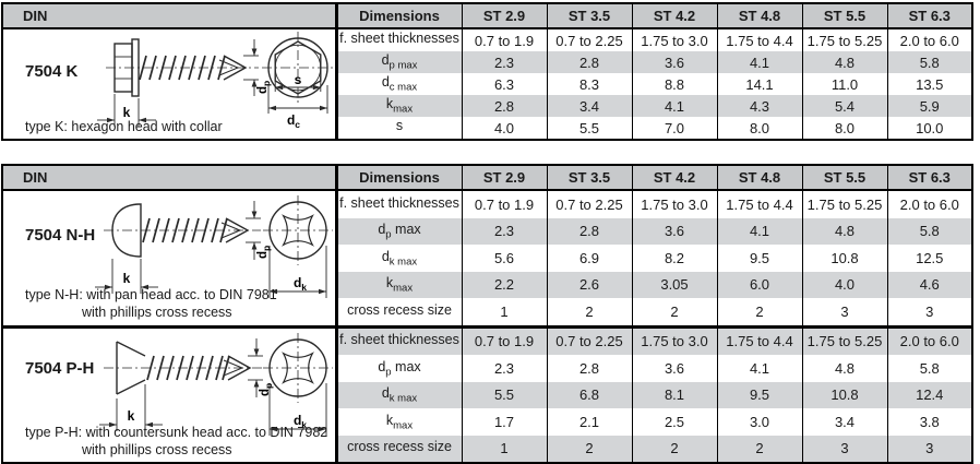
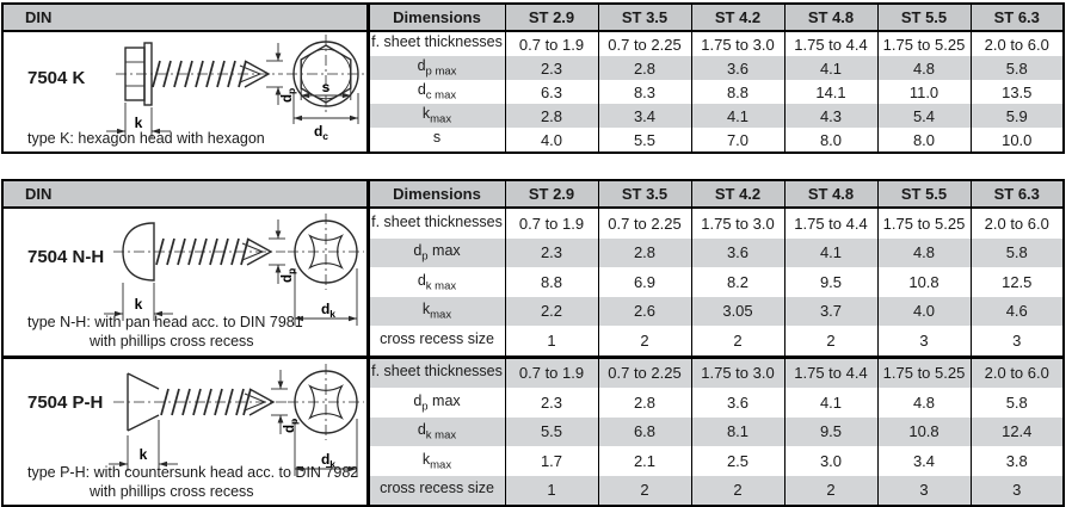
  DIN	Dimensions	ST 2.9	ST 3.5	ST 4.2	ST 4.8	ST 5.5	ST 6.3
- 7504 K k s dc type K: hexagon head with collar	f. sheet thicknesses	0.7 to 1.9	0.7 to 2.25	1.75 to 3.0	1.75 to 4.4	1.75 to 5.25	2.0 to 6.0
+ 7504 K k s dc type K: hexagon head with hexagon	f. sheet thicknesses	0.7 to 1.9	0.7 to 2.25	1.75 to 3.0	1.75 to 4.4	1.75 to 5.25	2.0 to 6.0
  dp max	2.3	2.8	3.6	4.1	4.8	5.8
  dc max	6.3	8.3	8.8	14.1	11.0	13.5
  kmax	2.8	3.4	4.1	4.3	5.4	5.9
  s	4.0	5.5	7.0	8.0	8.0	10.0
  DIN	Dimensions	ST 2.9	ST 3.5	ST 4.2	ST 4.8	ST 5.5	ST 6.3
  7504 N-H k dk type N-H: with pan head acc. to DIN 7981 with phillips cross recess	f. sheet thicknesses	0.7 to 1.9	0.7 to 2.25	1.75 to 3.0	1.75 to 4.4	1.75 to 5.25	2.0 to 6.0
  dp max	2.3	2.8	3.6	4.1	4.8	5.8
- dk max	5.6	6.9	8.2	9.5	10.8	12.5
+ dk max	8.8	6.9	8.2	9.5	10.8	12.5
- kmax	2.2	2.6	3.05	6.0	4.0	4.6
+ kmax	2.2	2.6	3.05	3.7	4.0	4.6
  cross recess size	1	2	2	2	3	3
  7504 P-H k dk type P-H: with countersunk head acc. to DIN 7982 with phillips cross recess	f. sheet thicknesses	0.7 to 1.9	0.7 to 2.25	1.75 to 3.0	1.75 to 4.4	1.75 to 5.25	2.0 to 6.0
  dp max	2.3	2.8	3.6	4.1	4.8	5.8
  dk max	5.5	6.8	8.1	9.5	10.8	12.4
  kmax	1.7	2.1	2.5	3.0	3.4	3.8
  cross recess size	1	2	2	2	3	3
